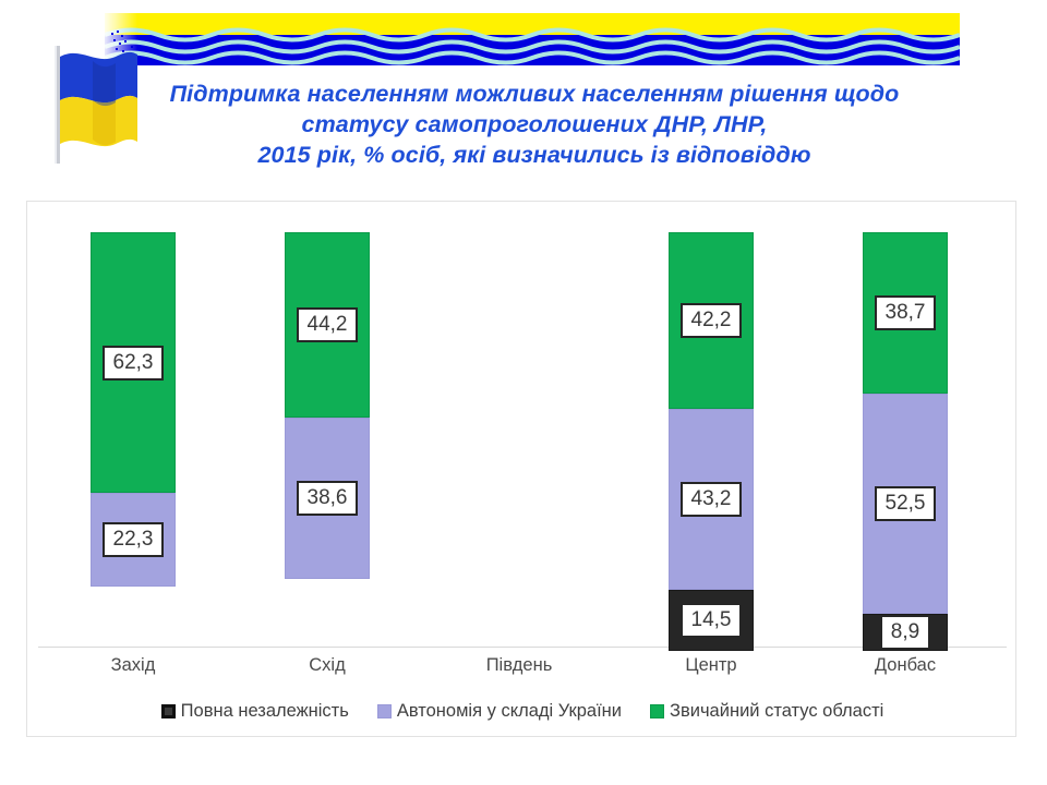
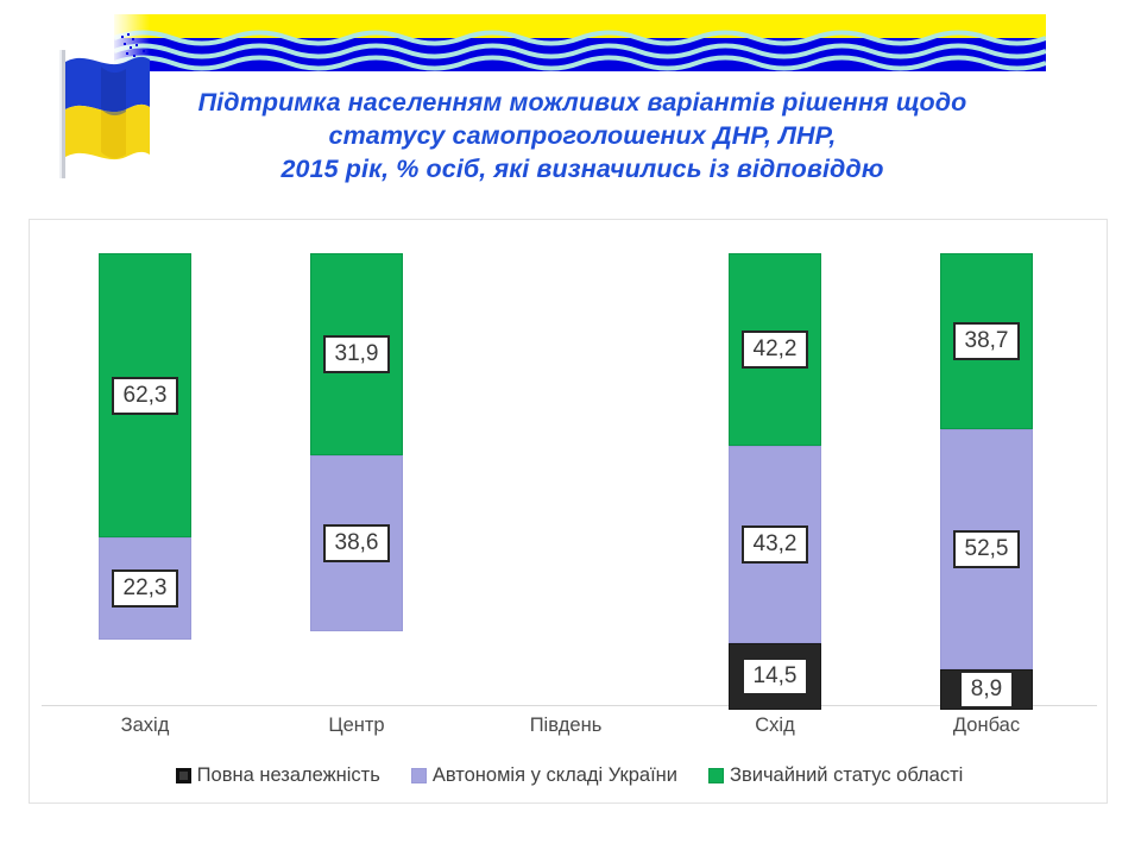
- Підтримка населенням можливих населенням рішення щодо
+ Підтримка населенням можливих варіантів рішення щодо
  статусу самопроголошених ДНР, ЛНР,
  2015 рік, % осіб, які визначились із відповіддю
  22,3
  62,3
  38,6
- 44,2
+ 31,9
  14,5
  43,2
  42,2
  8,9
  52,5
  38,7
  Захід
- Схід
+ Центр
  Південь
- Центр
+ Схід
  Донбас
  Повна незалежність
  Автономія у складі України
  Звичайний статус області
